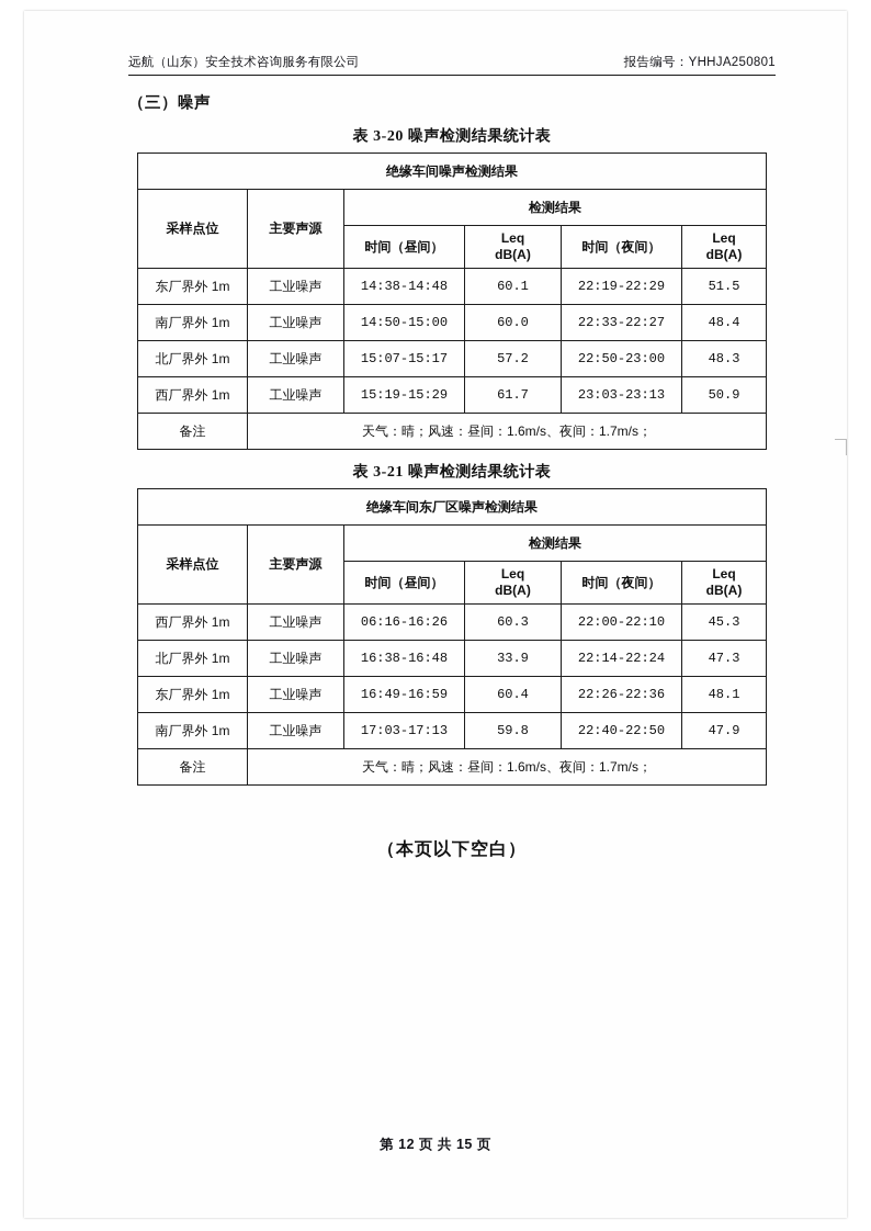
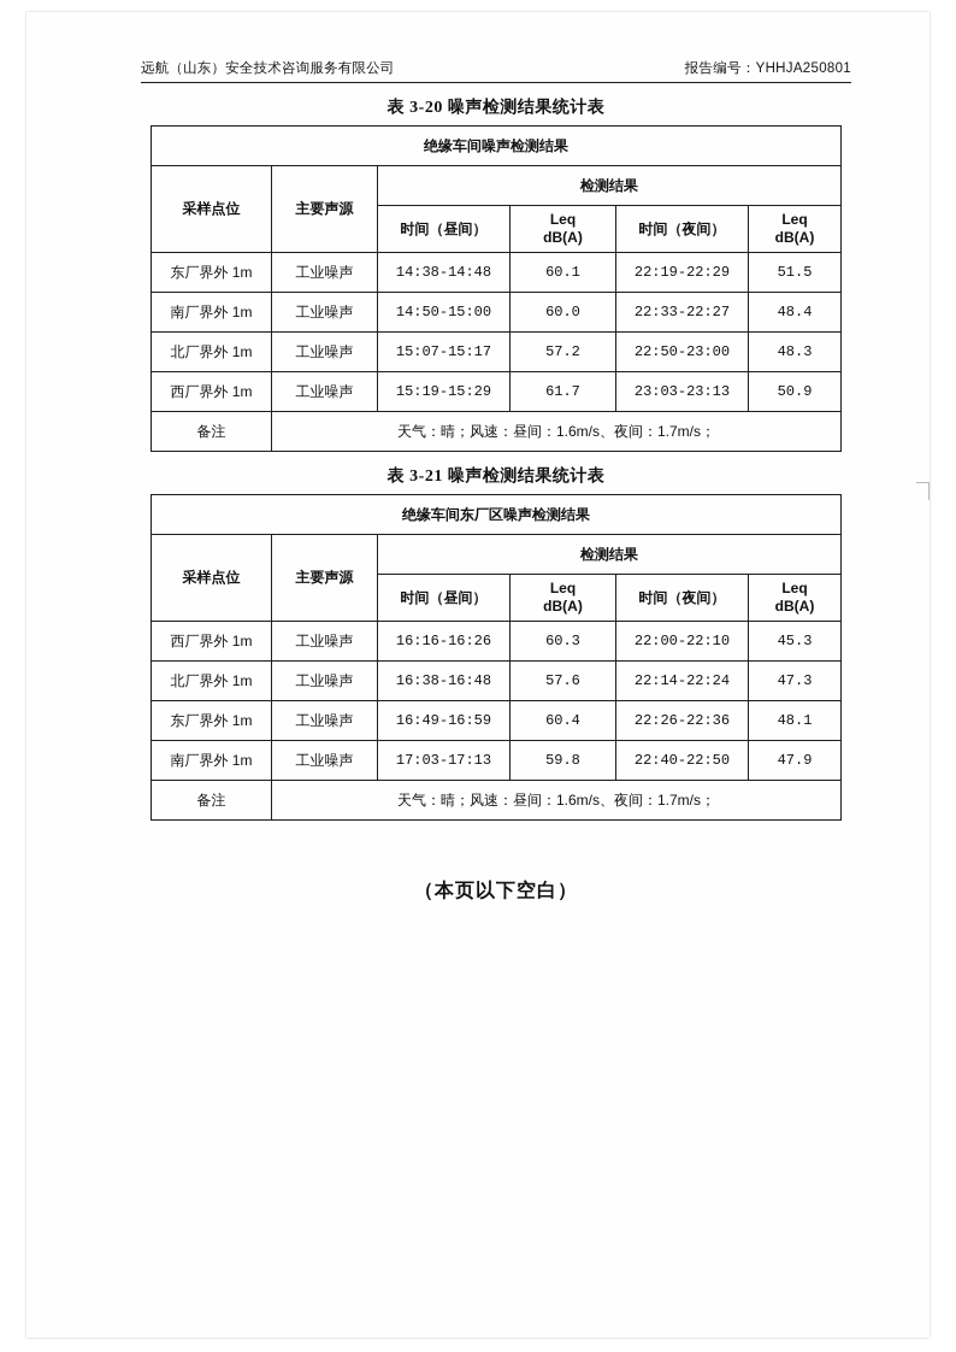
  远航（山东）安全技术咨询服务有限公司
  报告编号：YHHJA250801
- （三）噪声
  表 3-20 噪声检测结果统计表
  绝缘车间噪声检测结果
  采样点位	主要声源	检测结果
  时间（昼间）	Leq dB(A)	时间（夜间）	Leq dB(A)
  东厂界外 1m	工业噪声	14:38-14:48	60.1	22:19-22:29	51.5
  南厂界外 1m	工业噪声	14:50-15:00	60.0	22:33-22:27	48.4
  北厂界外 1m	工业噪声	15:07-15:17	57.2	22:50-23:00	48.3
  西厂界外 1m	工业噪声	15:19-15:29	61.7	23:03-23:13	50.9
  备注	天气：晴；风速：昼间：1.6m/s、夜间：1.7m/s；
  表 3-21 噪声检测结果统计表
  绝缘车间东厂区噪声检测结果
  采样点位	主要声源	检测结果
  时间（昼间）	Leq dB(A)	时间（夜间）	Leq dB(A)
- 西厂界外 1m	工业噪声	06:16-16:26	60.3	22:00-22:10	45.3
+ 西厂界外 1m	工业噪声	16:16-16:26	60.3	22:00-22:10	45.3
- 北厂界外 1m	工业噪声	16:38-16:48	33.9	22:14-22:24	47.3
+ 北厂界外 1m	工业噪声	16:38-16:48	57.6	22:14-22:24	47.3
  东厂界外 1m	工业噪声	16:49-16:59	60.4	22:26-22:36	48.1
  南厂界外 1m	工业噪声	17:03-17:13	59.8	22:40-22:50	47.9
  备注	天气：晴；风速：昼间：1.6m/s、夜间：1.7m/s；
  （本页以下空白）
- 第 12 页 共 15 页
